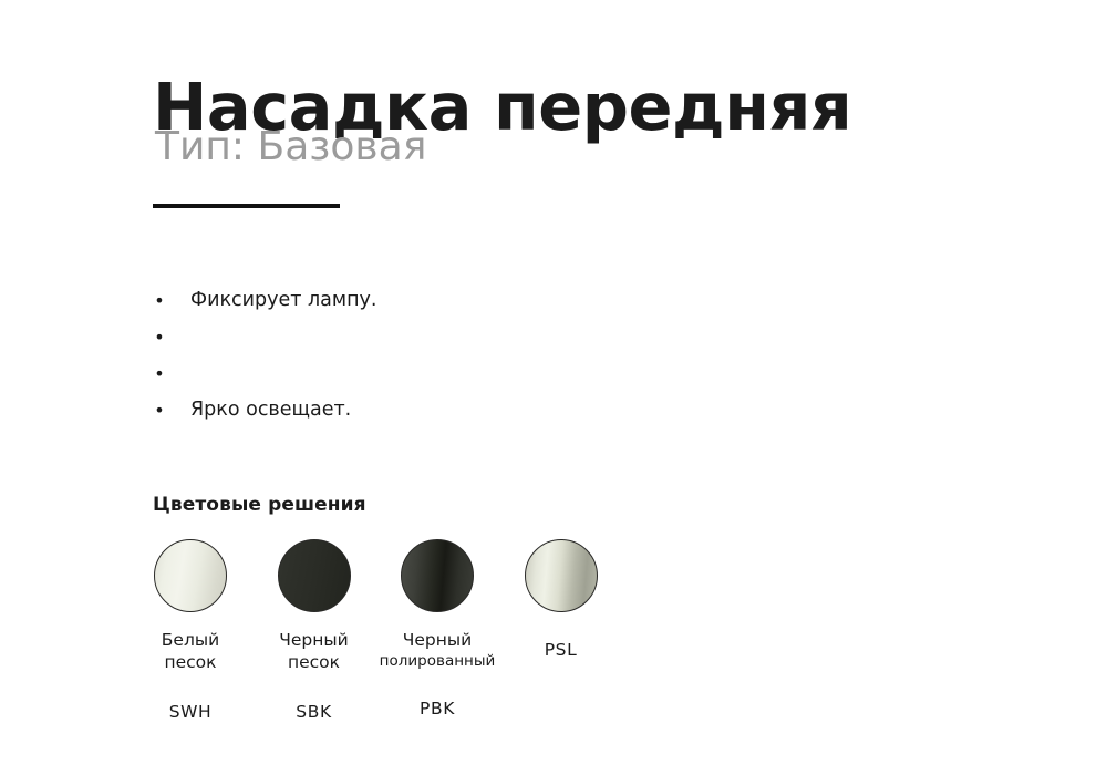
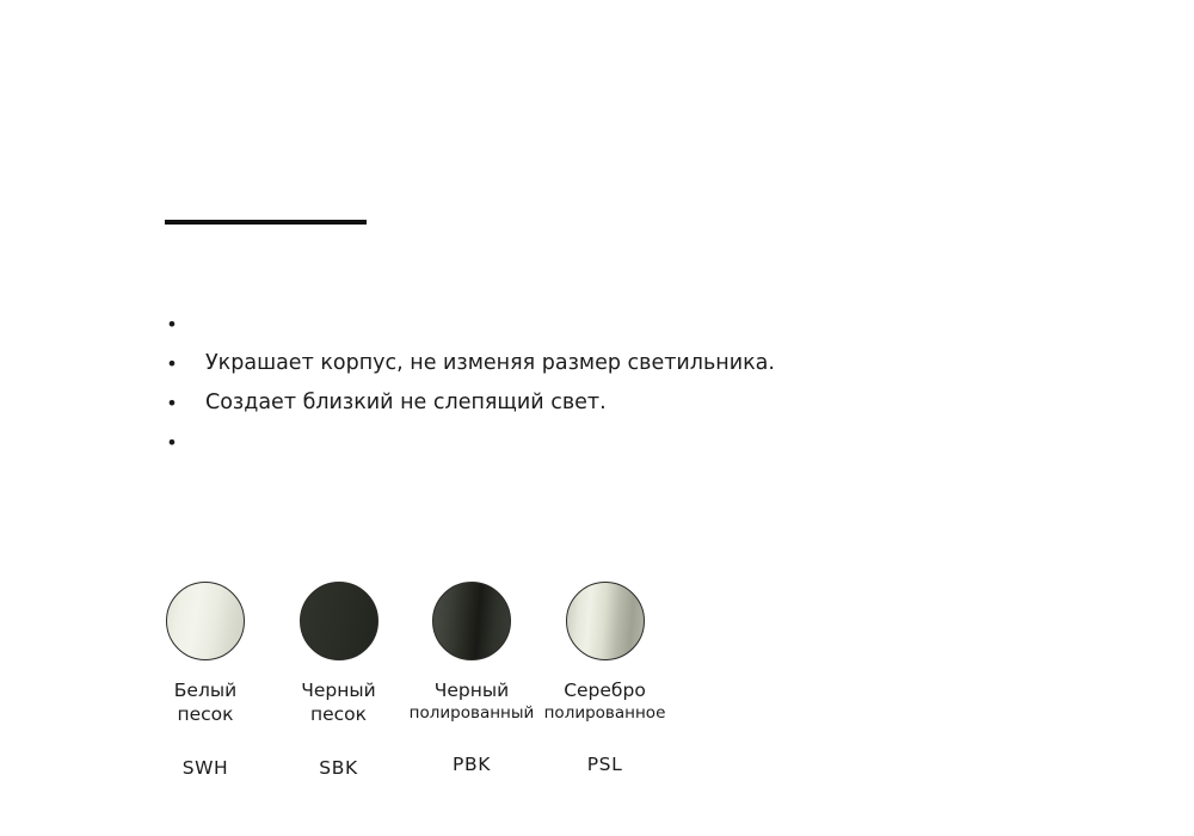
- Насадка передняя
- Тип: Базовая
  •
- Фиксирует лампу.
  •
+ Украшает корпус, не изменяя размер светильника.
  •
+ Создает близкий не слепящий свет.
  •
- Ярко освещает.
- Цветовые решения
  Белый
  песок
  SWH
  Черный
  песок
  SBK
  Черный
  полированный
  PBK
+ Серебро
+ полированное
  PSL
